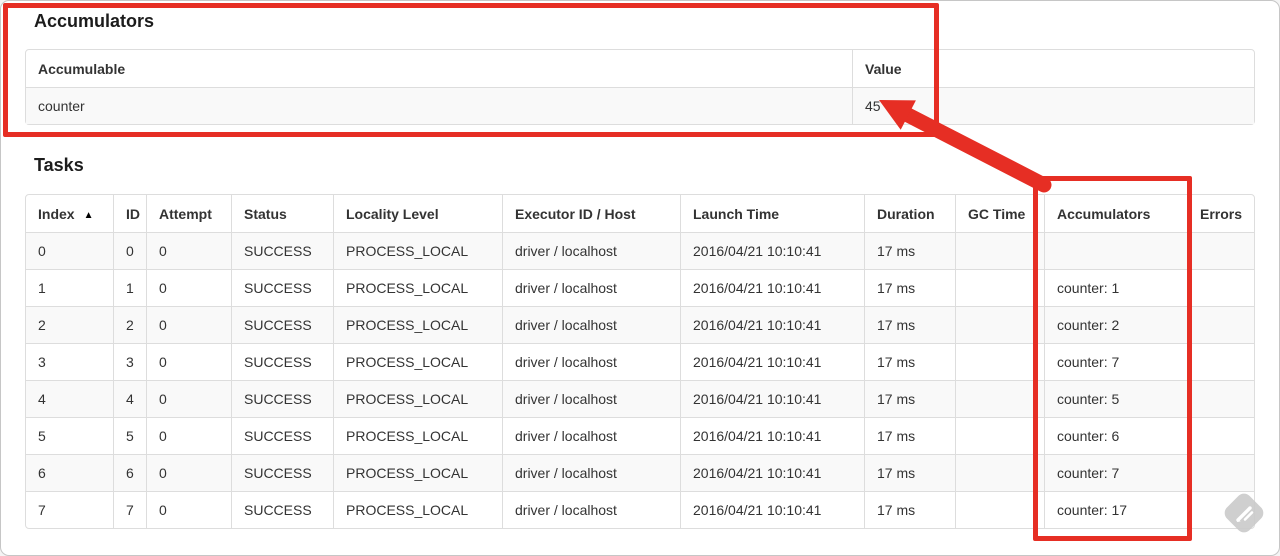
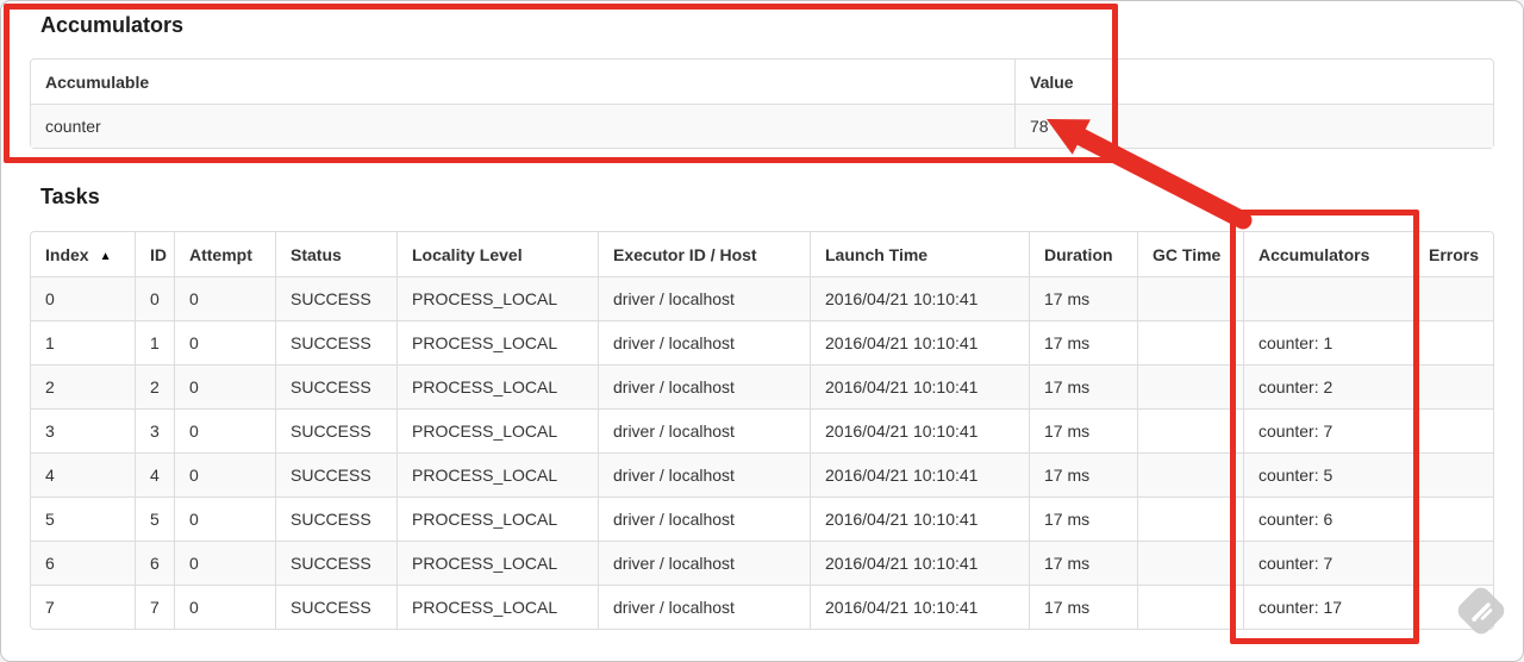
  Accumulators
  Accumulable	Value
- counter	45
+ counter	78
  Tasks
  Index ▲	ID	Attempt	Status	Locality Level	Executor ID / Host	Launch Time	Duration	GC Time	Accumulators	Errors
  0	0	0	SUCCESS	PROCESS_LOCAL	driver / localhost	2016/04/21 10:10:41	17 ms
  1	1	0	SUCCESS	PROCESS_LOCAL	driver / localhost	2016/04/21 10:10:41	17 ms		counter: 1
  2	2	0	SUCCESS	PROCESS_LOCAL	driver / localhost	2016/04/21 10:10:41	17 ms		counter: 2
  3	3	0	SUCCESS	PROCESS_LOCAL	driver / localhost	2016/04/21 10:10:41	17 ms		counter: 7
  4	4	0	SUCCESS	PROCESS_LOCAL	driver / localhost	2016/04/21 10:10:41	17 ms		counter: 5
  5	5	0	SUCCESS	PROCESS_LOCAL	driver / localhost	2016/04/21 10:10:41	17 ms		counter: 6
  6	6	0	SUCCESS	PROCESS_LOCAL	driver / localhost	2016/04/21 10:10:41	17 ms		counter: 7
  7	7	0	SUCCESS	PROCESS_LOCAL	driver / localhost	2016/04/21 10:10:41	17 ms		counter: 17
